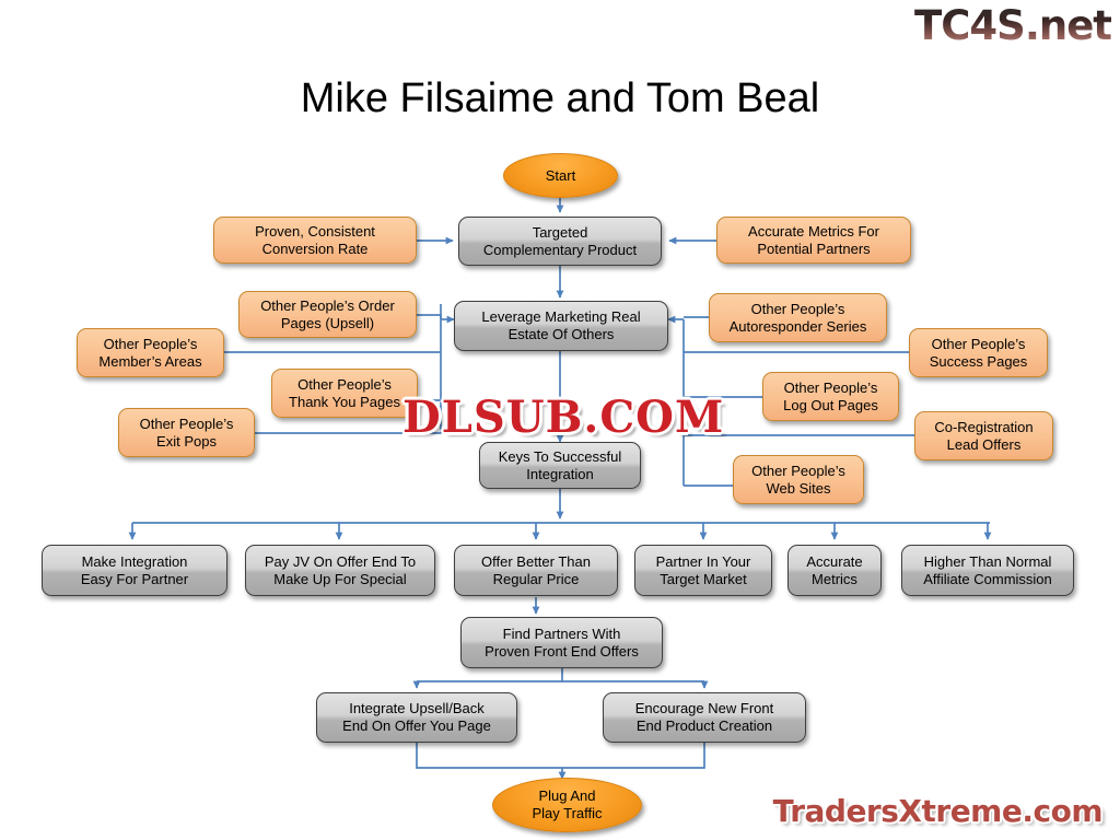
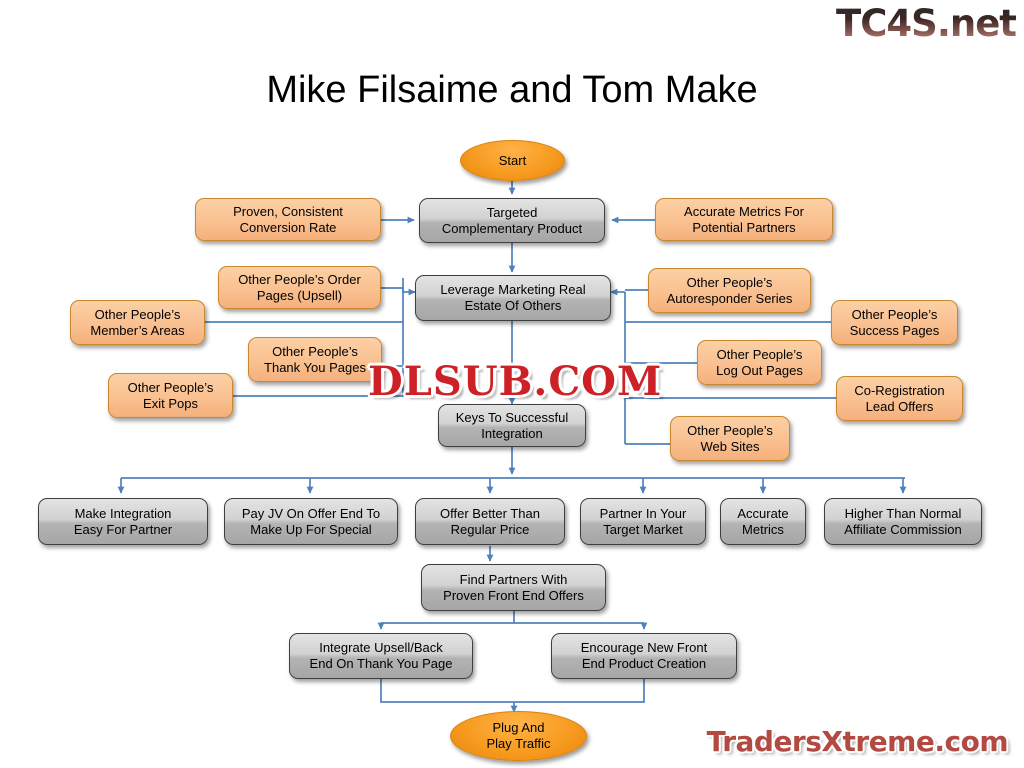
- Mike Filsaime and Tom Beal
+ Mike Filsaime and Tom Make
  TC4S.net
  TradersXtreme.com
  DLSUB.COM
  Start
  Targeted
  Complementary Product
  Proven, Consistent
  Conversion Rate
  Accurate Metrics For
  Potential Partners
  Leverage Marketing Real
  Estate Of Others
  Other People’s Order
  Pages (Upsell)
  Other People’s
  Member’s Areas
  Other People’s
  Thank You Pages
  Other People’s
  Exit Pops
  Other People’s
  Autoresponder Series
  Other People’s
  Success Pages
  Other People’s
  Log Out Pages
  Co-Registration
  Lead Offers
  Other People’s
  Web Sites
  Keys To Successful
  Integration
  Make Integration
  Easy For Partner
  Pay JV On Offer End To
  Make Up For Special
  Offer Better Than
  Regular Price
  Partner In Your
  Target Market
  Accurate
  Metrics
  Higher Than Normal
  Affiliate Commission
  Find Partners With
  Proven Front End Offers
  Integrate Upsell/Back
- End On Offer You Page
+ End On Thank You Page
  Encourage New Front
  End Product Creation
  Plug And
  Play Traffic
